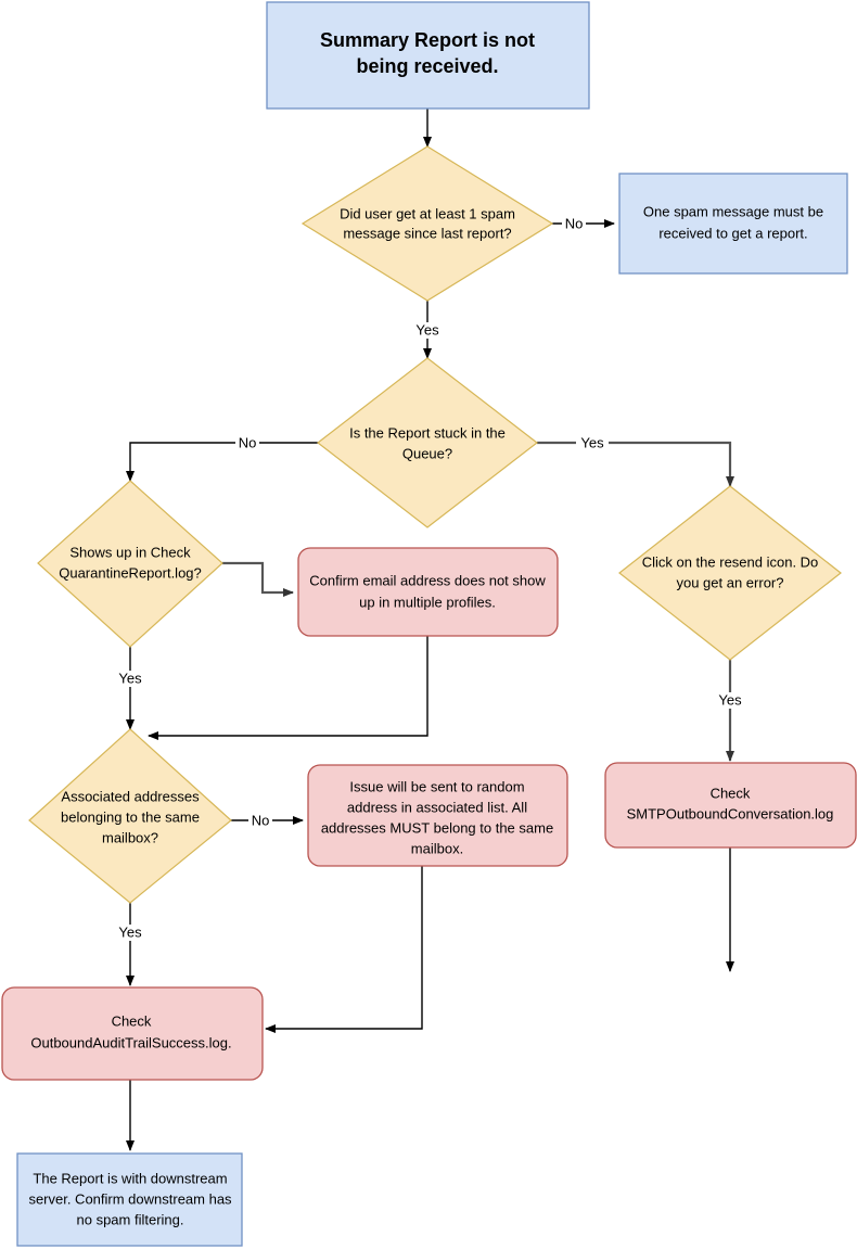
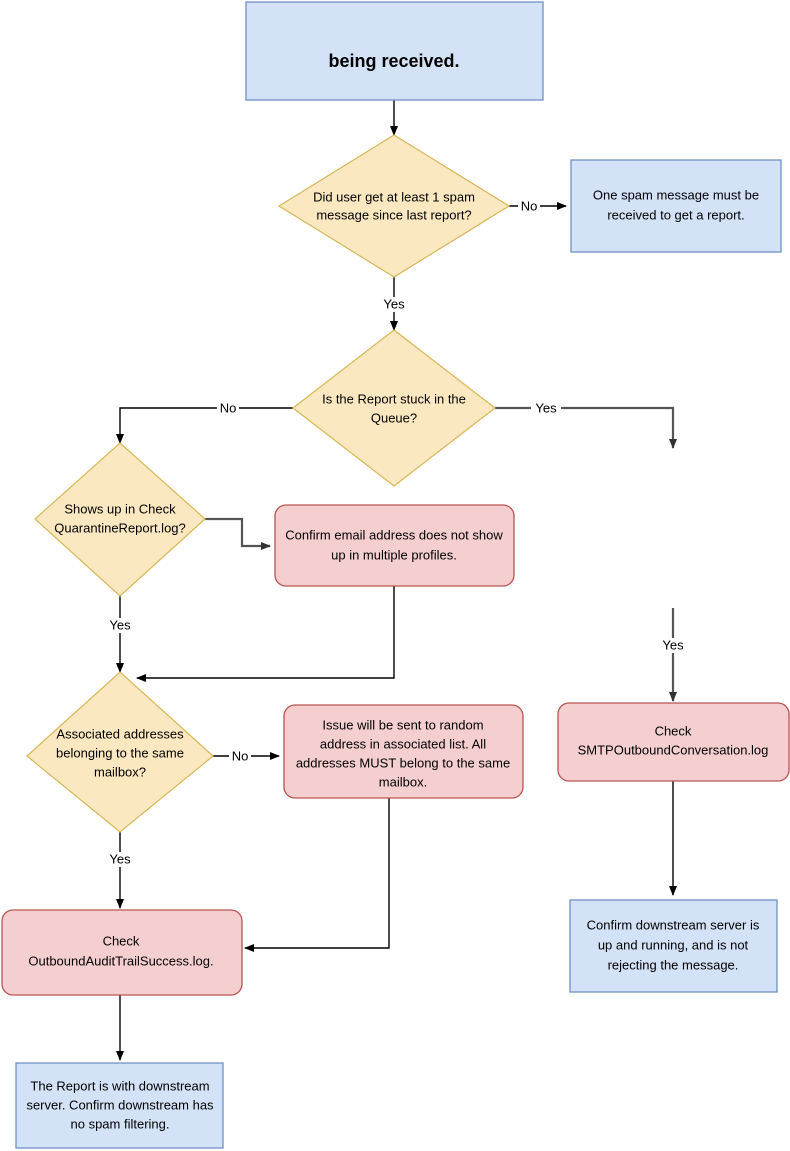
- Summary Report is not
  being received.
  Did user get at least 1 spam
  message since last report?
  One spam message must be
  received to get a report.
  Is the Report stuck in the
  Queue?
  Shows up in Check
  QuarantineReport.log?
  Confirm email address does not show
  up in multiple profiles.
- Click on the resend icon. Do
- you get an error?
  Associated addresses
  belonging to the same
  mailbox?
  Issue will be sent to random
  address in associated list. All
  addresses MUST belong to the same
  mailbox.
  Check
  SMTPOutboundConversation.log
  Check
  OutboundAuditTrailSuccess.log.
+ Confirm downstream server is
+ up and running, and is not
+ rejecting the message.
  The Report is with downstream
  server. Confirm downstream has
  no spam filtering.
  No
  Yes
  No
  Yes
  Yes
  No
  Yes
  Yes
